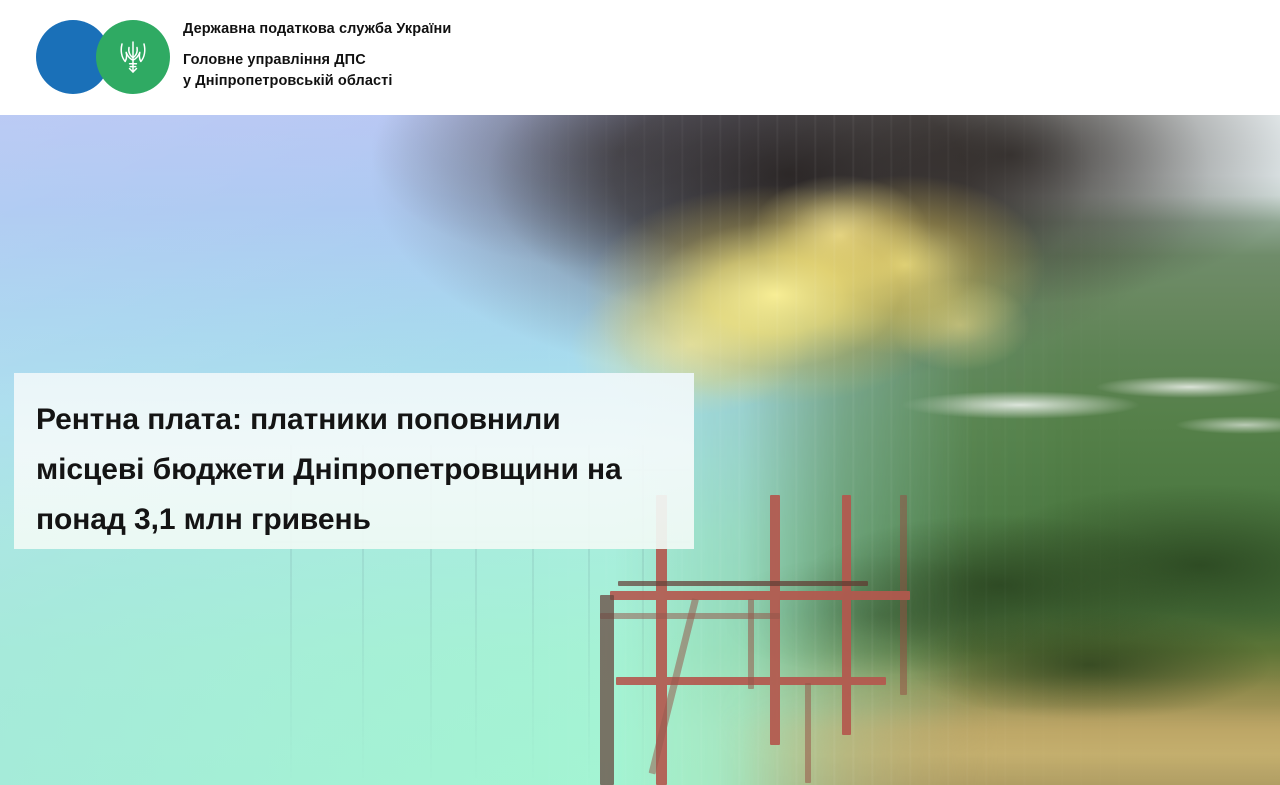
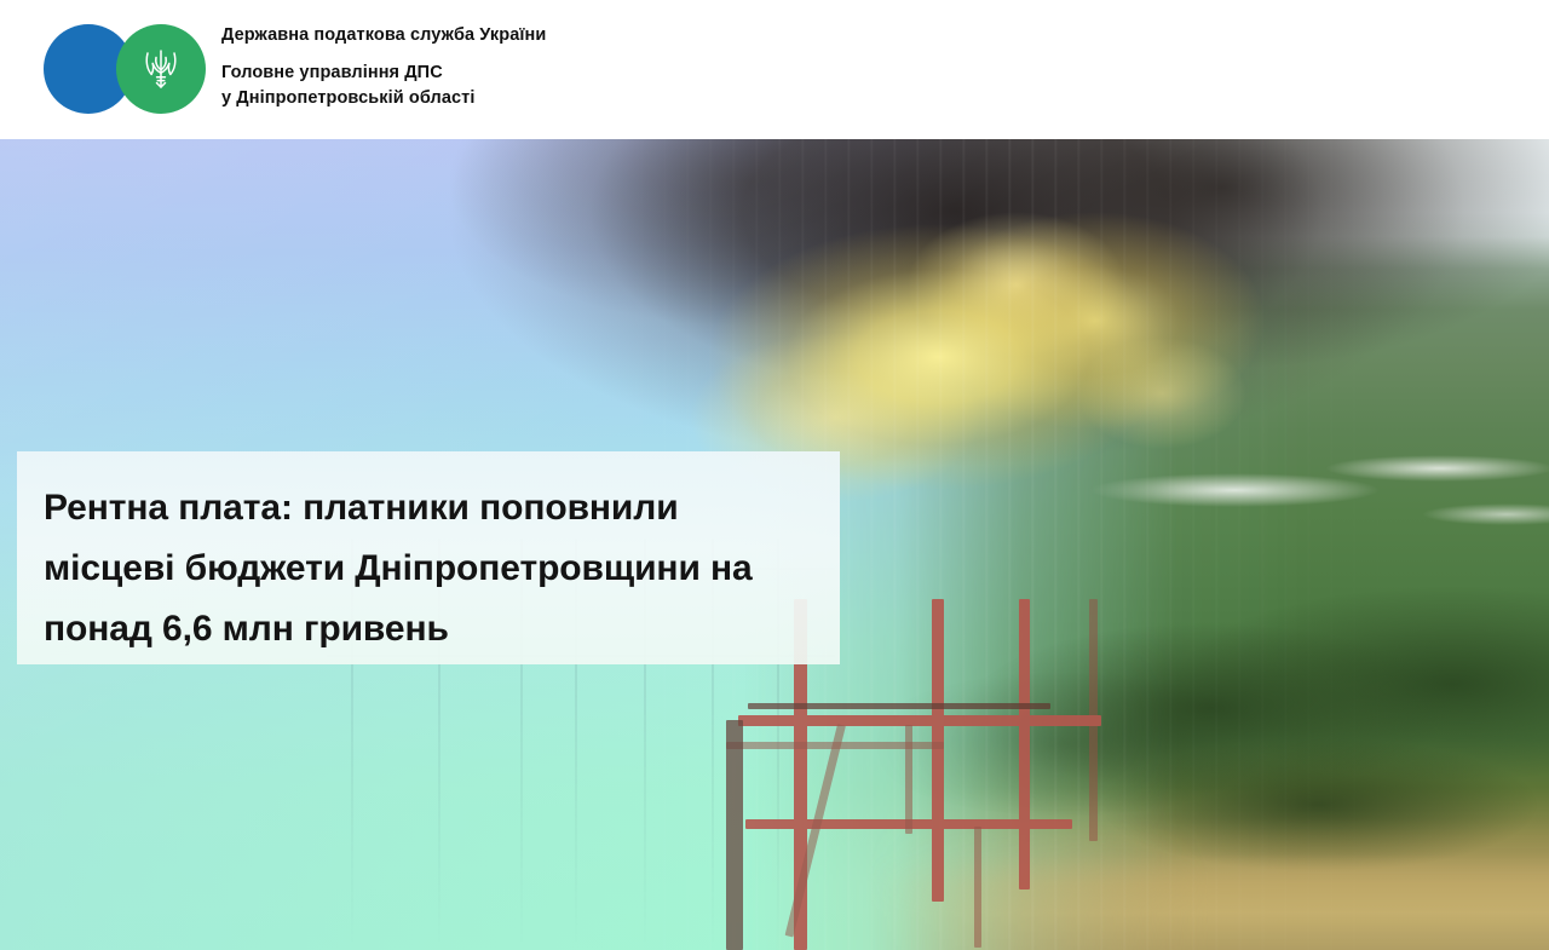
  Державна податкова служба України
  Головне управління ДПС
  у Дніпропетровській області
- Рентна плата: платники поповнили місцеві бюджети Дніпропетровщини на понад 3,1 млн гривень
+ Рентна плата: платники поповнили місцеві бюджети Дніпропетровщини на понад 6,6 млн гривень
